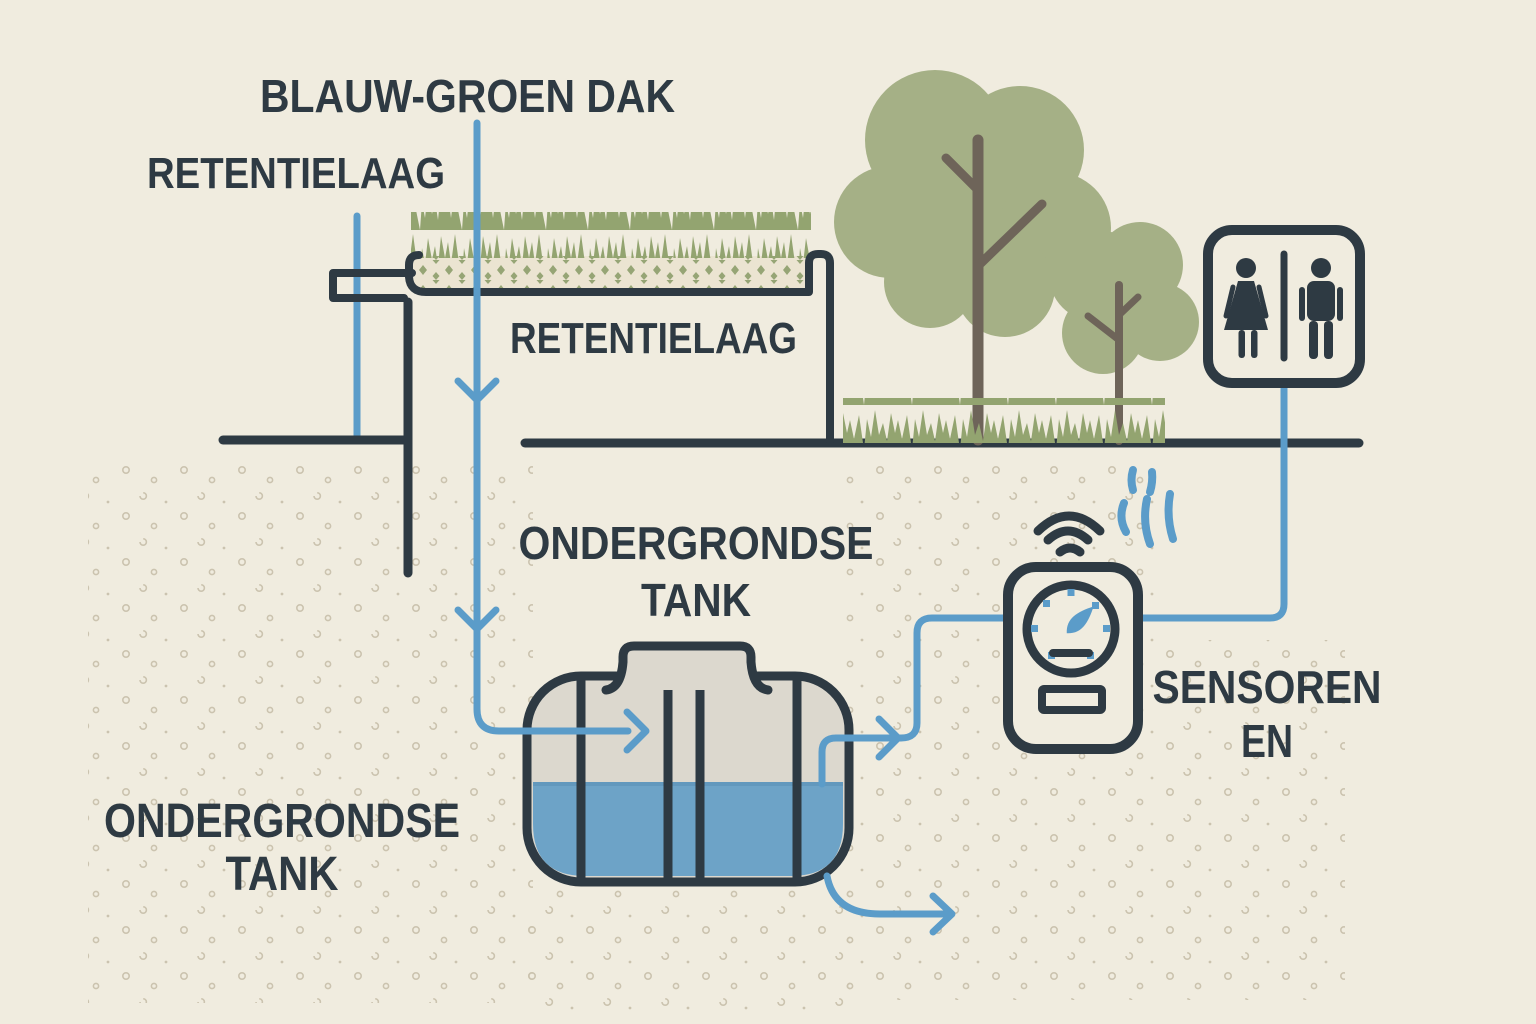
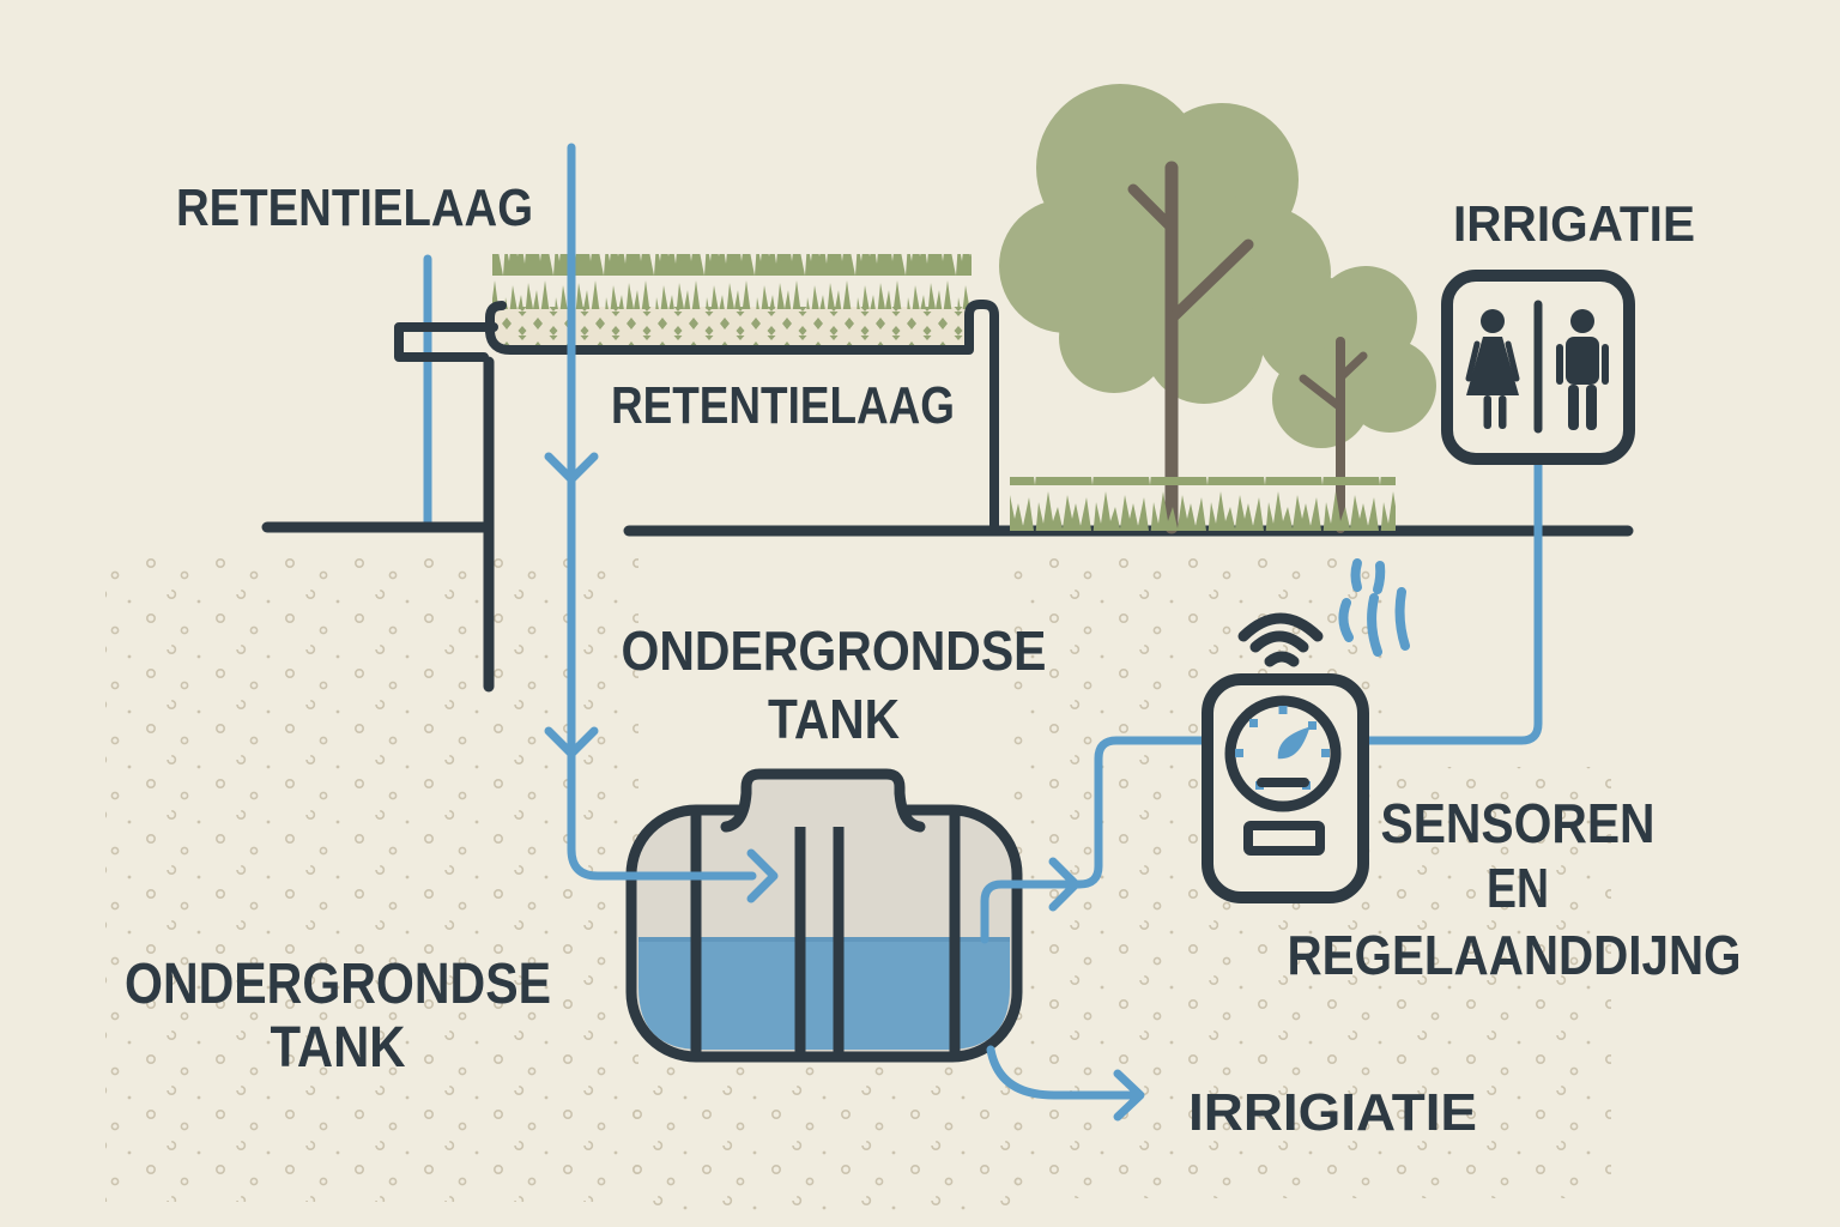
- BLAUW-GROEN DAK
  RETENTIELAAG
  RETENTIELAAG
+ IRRIGATIE
  ONDERGRONDSE
  TANK
  SENSOREN
  EN
+ REGELAANDDIJNG
  ONDERGRONDSE
  TANK
+ IRRIGIATIE
